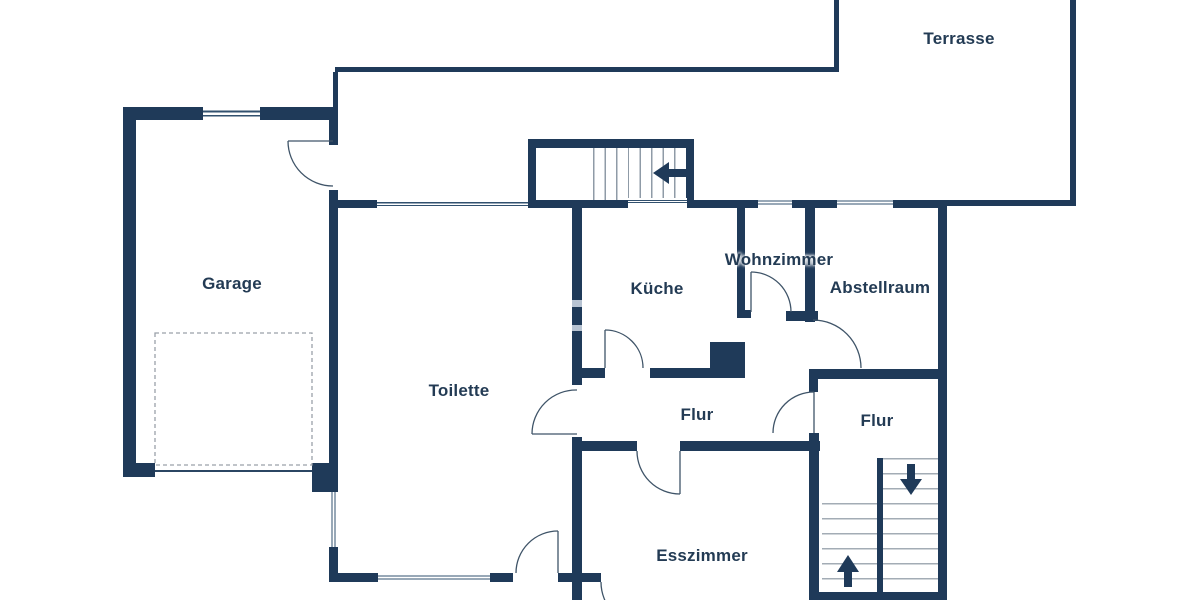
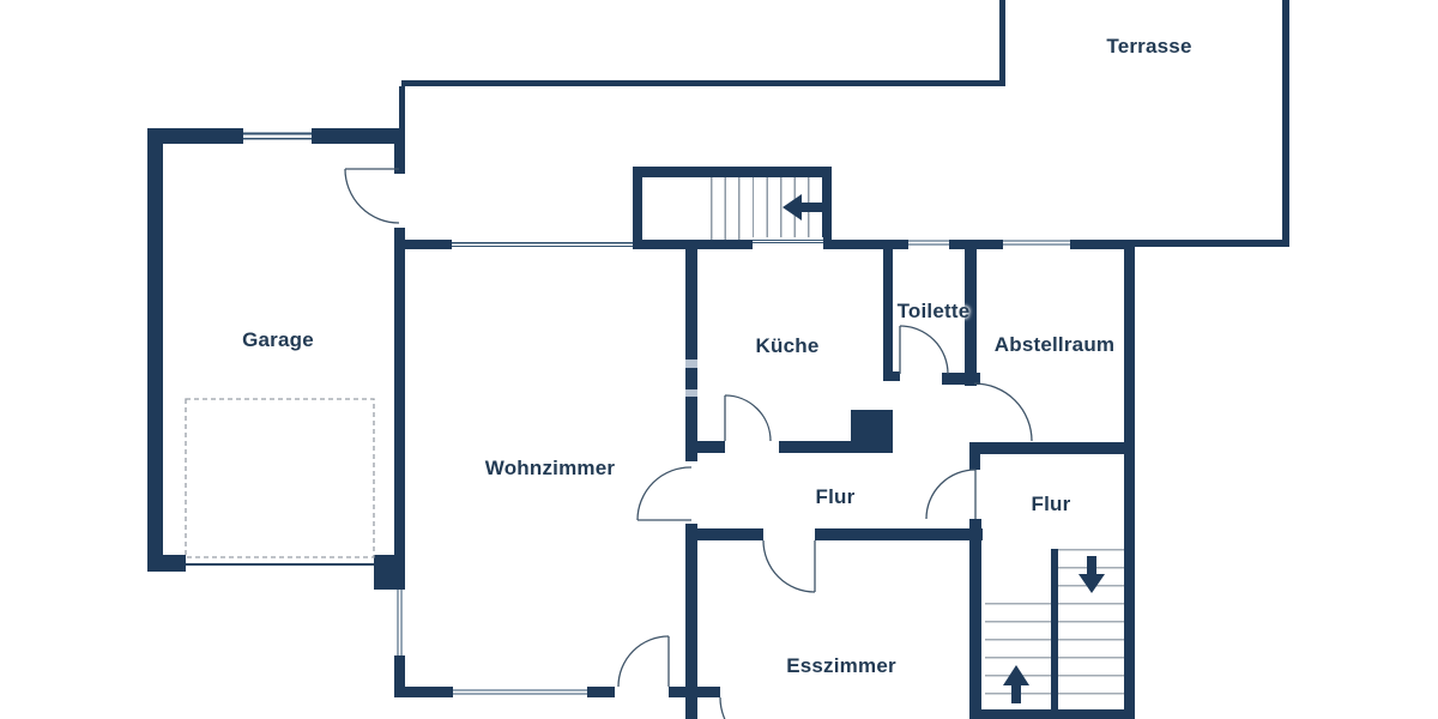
  Terrasse
  Garage
- Toilette
+ Wohnzimmer
  Küche
- Wohnzimmer
+ Toilette
  Abstellraum
  Flur
  Flur
  Esszimmer
